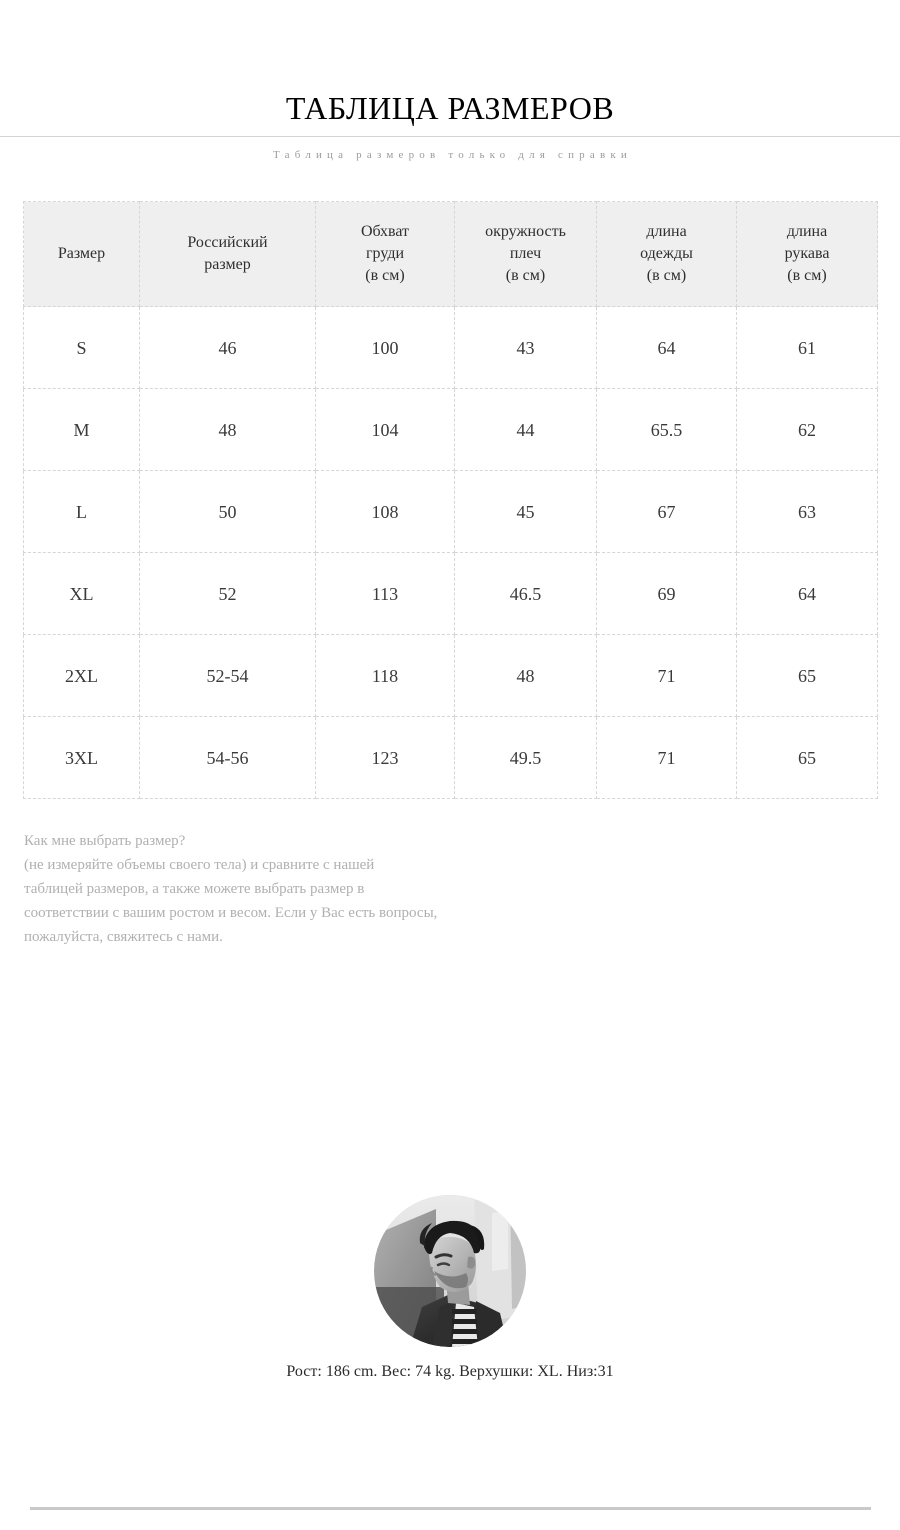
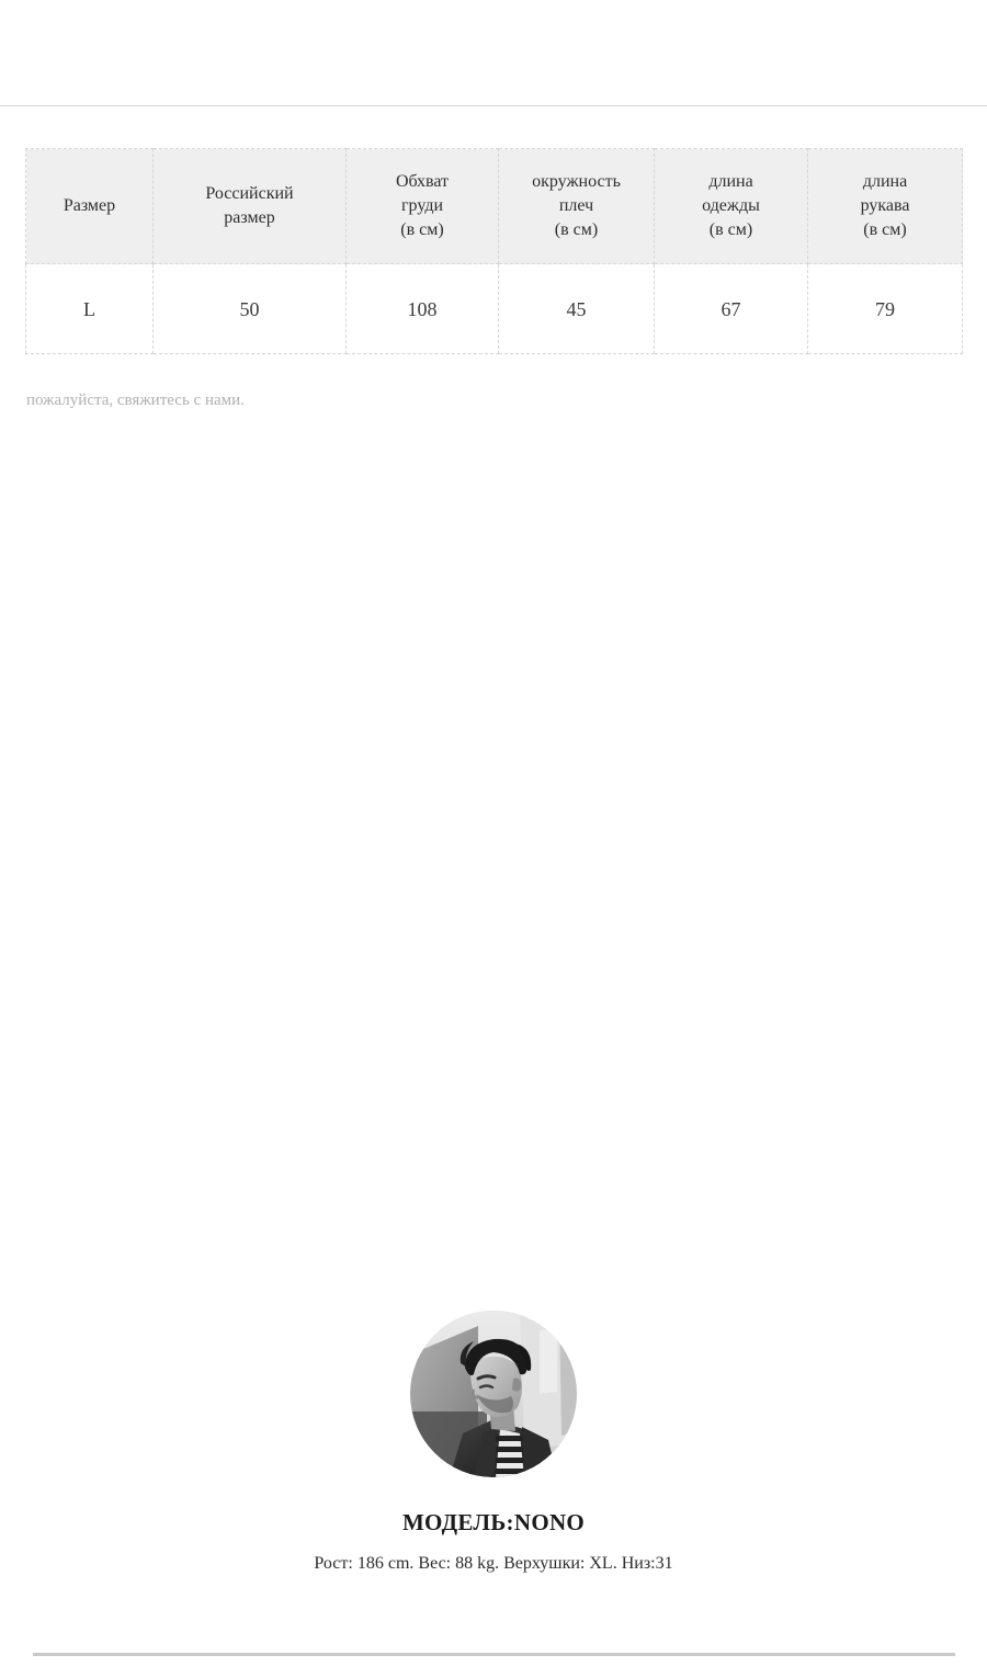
- ТАБЛИЦА РАЗМЕРОВ
- Таблица размеров только для справки
  Размер	Российский размер	Обхват груди (в см)	окружность плеч (в см)	длина одежды (в см)	длина рукава (в см)
- S	46	100	43	64	61
- M	48	104	44	65.5	62
- L	50	108	45	67	63
+ L	50	108	45	67	79
- XL	52	113	46.5	69	64
- 2XL	52-54	118	48	71	65
- 3XL	54-56	123	49.5	71	65
- Как мне выбрать размер?
- (не измеряйте объемы своего тела) и сравните с нашей
- таблицей размеров, а также можете выбрать размер в
- соответствии с вашим ростом и весом. Если у Вас есть вопросы,
  пожалуйста, свяжитесь с нами.
+ МОДЕЛЬ:NONO
- Рост: 186 cm. Вес: 74 kg. Верхушки: XL. Низ:31
+ Рост: 186 cm. Вес: 88 kg. Верхушки: XL. Низ:31
